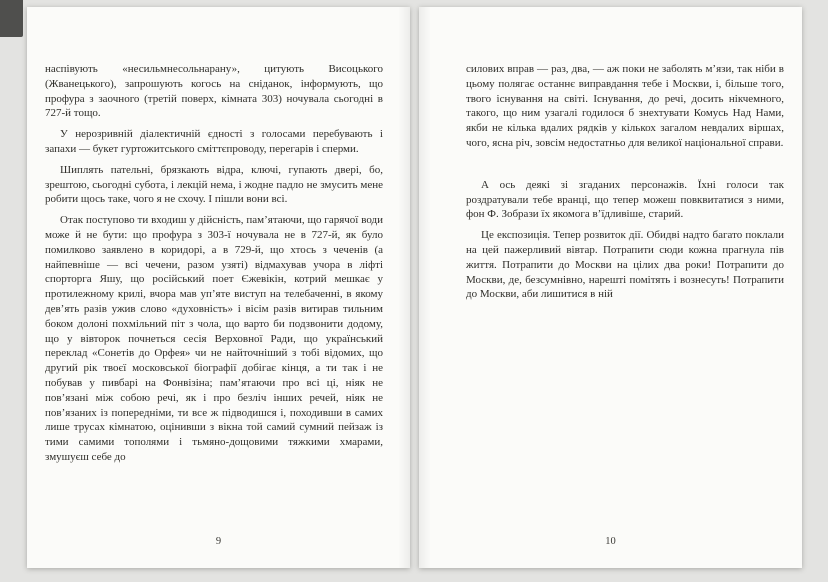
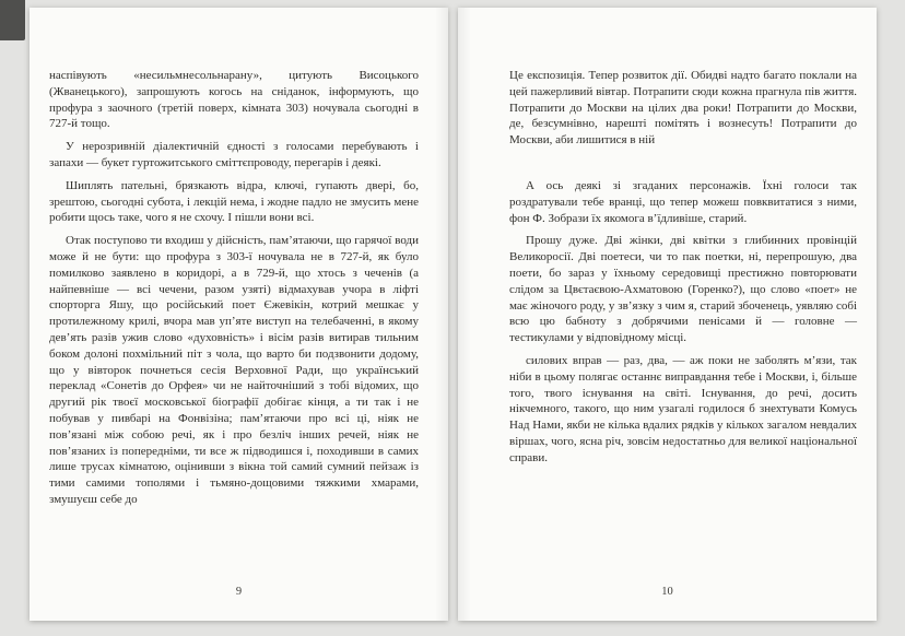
  наспівують «несильмнесольнарану», цитують Висоцького (Жванецького), запрошують когось на сніданок, інформують, що профура з заочного (третій поверх, кімната 303) ночувала сьогодні в 727-й тощо.
- У нерозривній діалектичній єдності з голосами перебувають і запахи — букет гуртожитського сміттєпроводу, перегарів і сперми.
+ У нерозривній діалектичній єдності з голосами перебувають і запахи — букет гуртожитського сміттєпроводу, перегарів і деякі.
  Шиплять пательні, брязкають відра, ключі, гупають двері, бо, зрештою, сьогодні субота, і лекцій нема, і жодне падло не змусить мене робити щось таке, чого я не схочу. І пішли вони всі.
  Отак поступово ти входиш у дійсність, пам’ятаючи, що гарячої води може й не бути: що профура з 303-ї ночувала не в 727-й, як було помилково заявлено в коридорі, а в 729-й, що хтось з чеченів (а найпевніше — всі чечени, разом узяті) відмахував учора в ліфті спорторга Яшу, що російський поет Єжевікін, котрий мешкає у протилежному крилі, вчора мав уп’яте виступ на телебаченні, в якому дев’ять разів ужив слово «духовність» і вісім разів витирав тильним боком долоні похмільний піт з чола, що варто би подзвонити додому, що у вівторок почнеться сесія Верховної Ради, що український переклад «Сонетів до Орфея» чи не найточніший з тобі відомих, що другий рік твоєї московської біографії добігає кінця, а ти так і не побував у пивбарі на Фонвізіна; пам’ятаючи про всі ці, ніяк не пов’язані між собою речі, як і про безліч інших речей, ніяк не пов’язаних із попередніми, ти все ж підводишся і, походивши в самих лише трусах кімнатою, оцінивши з вікна той самий сумний пейзаж із тими самими тополями і тьмяно-дощовими тяжкими хмарами, змушуєш себе до
  9
- силових вправ — раз, два, — аж поки не заболять м’язи, так ніби в цьому полягає останнє виправдання тебе і Москви, і, більше того, твого існування на світі. Існування, до речі, досить нікчемного, такого, що ним узагалі годилося б знехтувати Комусь Над Нами, якби не кілька вдалих рядків у кількох загалом невдалих віршах, чого, ясна річ, зовсім недостатньо для великої національної справи.
+ Це експозиція. Тепер розвиток дії. Обидві надто багато поклали на цей пажерливий вівтар. Потрапити сюди кожна прагнула пів життя. Потрапити до Москви на цілих два роки! Потрапити до Москви, де, безсумнівно, нарешті помітять і вознесуть! Потрапити до Москви, аби лишитися в ній
  А ось деякі зі згаданих персонажів. Їхні голоси так роздратували тебе вранці, що тепер можеш повквитатися з ними, фон Ф. Зобрази їх якомога в’їдливіше, старий.
+ Прошу дуже. Дві жінки, дві квітки з глибинних провінцій Великоросії. Дві поетеси, чи то пак поетки, ні, перепрошую, два поети, бо зараз у їхньому середовищі престижно повторювати слідом за Цвєтаєвою-Ахматовою (Горенко?), що слово «поет» не має жіночого роду, у зв’язку з чим я, старий збоченець, уявляю собі всю цю бабноту з добрячими пенісами й — головне — тестикулами у відповідному місці.
- Це експозиція. Тепер розвиток дії. Обидві надто багато поклали на цей пажерливий вівтар. Потрапити сюди кожна прагнула пів життя. Потрапити до Москви на цілих два роки! Потрапити до Москви, де, безсумнівно, нарешті помітять і вознесуть! Потрапити до Москви, аби лишитися в ній
+ силових вправ — раз, два, — аж поки не заболять м’язи, так ніби в цьому полягає останнє виправдання тебе і Москви, і, більше того, твого існування на світі. Існування, до речі, досить нікчемного, такого, що ним узагалі годилося б знехтувати Комусь Над Нами, якби не кілька вдалих рядків у кількох загалом невдалих віршах, чого, ясна річ, зовсім недостатньо для великої національної справи.
  10
